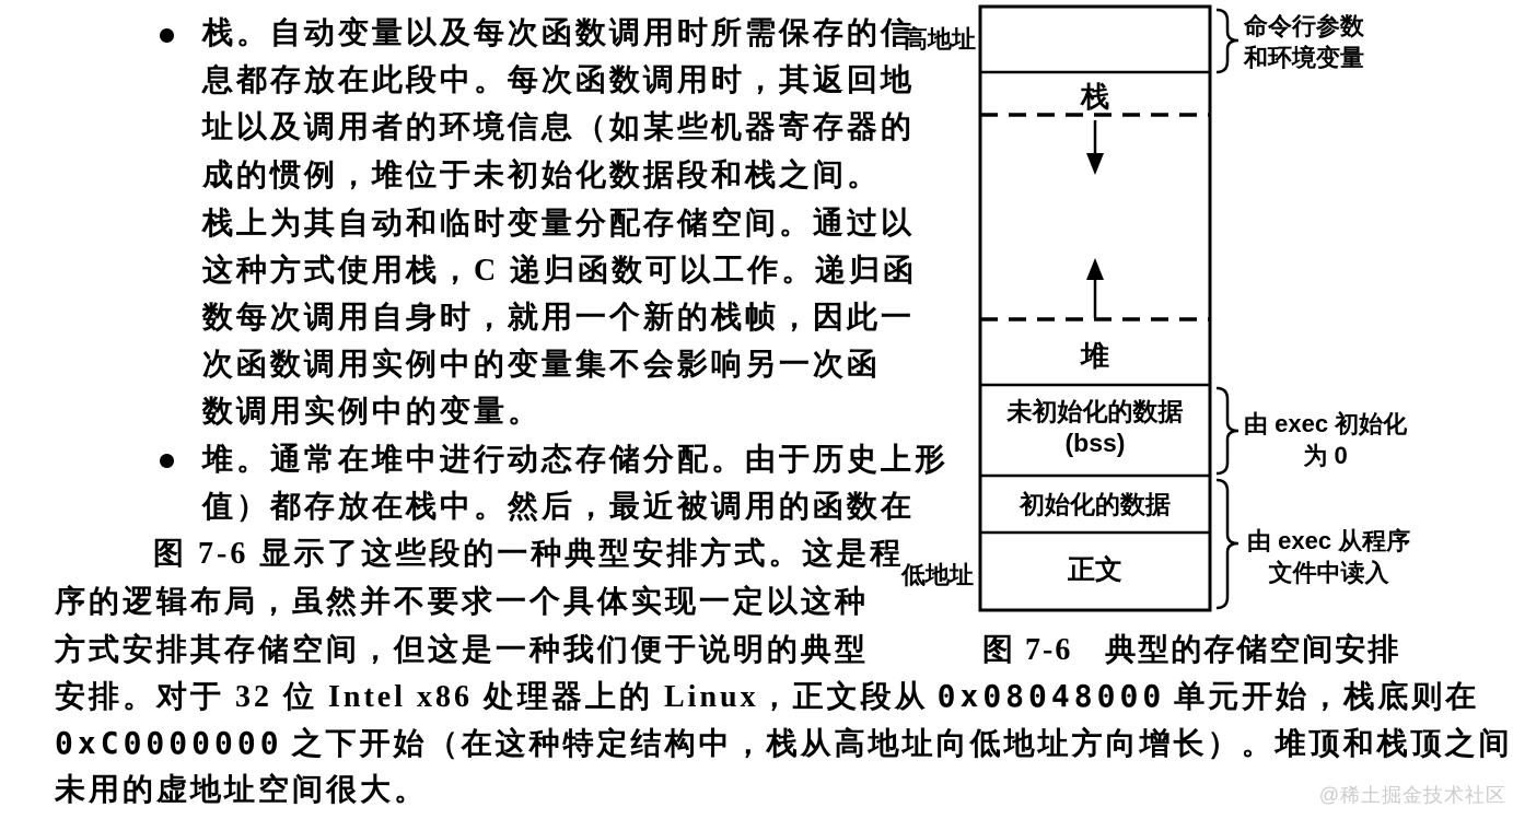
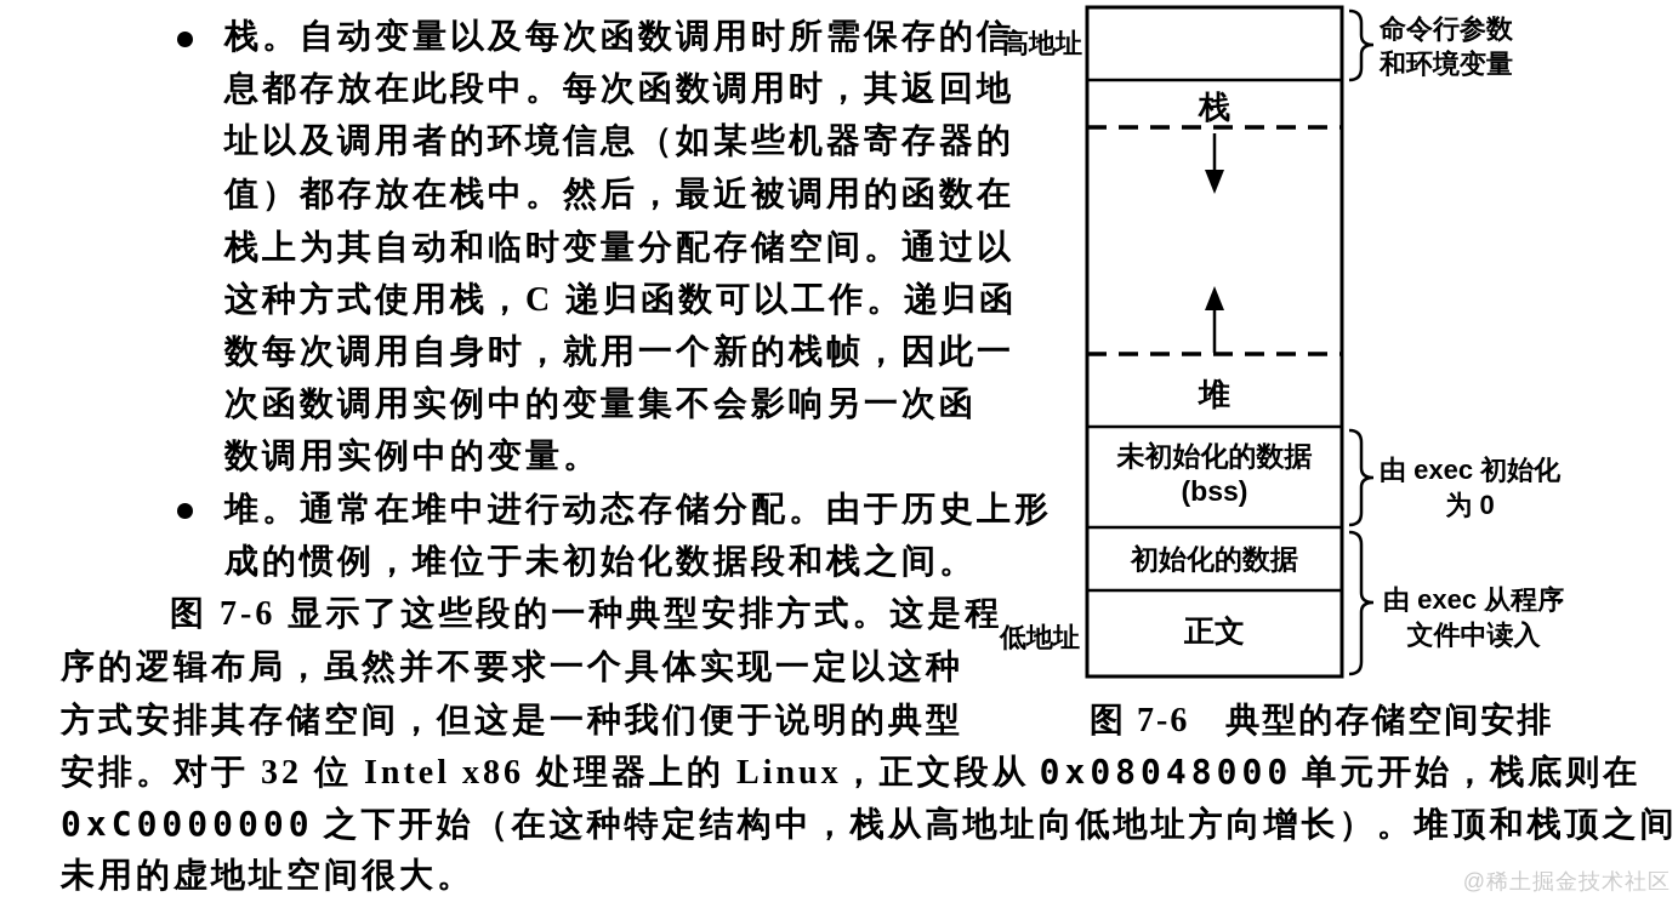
  栈。自动变量以及每次函数调用时所需保存的信
  息都存放在此段中。每次函数调用时，其返回地
  址以及调用者的环境信息（如某些机器寄存器的
- 成的惯例，堆位于未初始化数据段和栈之间。
+ 值）都存放在栈中。然后，最近被调用的函数在
  栈上为其自动和临时变量分配存储空间。通过以
  这种方式使用栈，C 递归函数可以工作。递归函
  数每次调用自身时，就用一个新的栈帧，因此一
  次函数调用实例中的变量集不会影响另一次函
  数调用实例中的变量。
  堆。通常在堆中进行动态存储分配。由于历史上形
- 值）都存放在栈中。然后，最近被调用的函数在
+ 成的惯例，堆位于未初始化数据段和栈之间。
  图 7-6 显示了这些段的一种典型安排方式。这是程
  序的逻辑布局，虽然并不要求一个具体实现一定以这种
  方式安排其存储空间，但这是一种我们便于说明的典型
  安排。对于 32 位 Intel x86 处理器上的 Linux，正文段从 0x08048000 单元开始，栈底则在
  0xC0000000 之下开始（在这种特定结构中，栈从高地址向低地址方向增长）。堆顶和栈顶之间
  未用的虚地址空间很大。
  高地址
  低地址
  栈
  堆
  未初始化的数据
  (bss)
  初始化的数据
  正文
  命令行参数
  和环境变量
  由 exec 初始化
  为 0
  由 exec 从程序
  文件中读入
  图 7-6 典型的存储空间安排
  @稀土掘金技术社区
